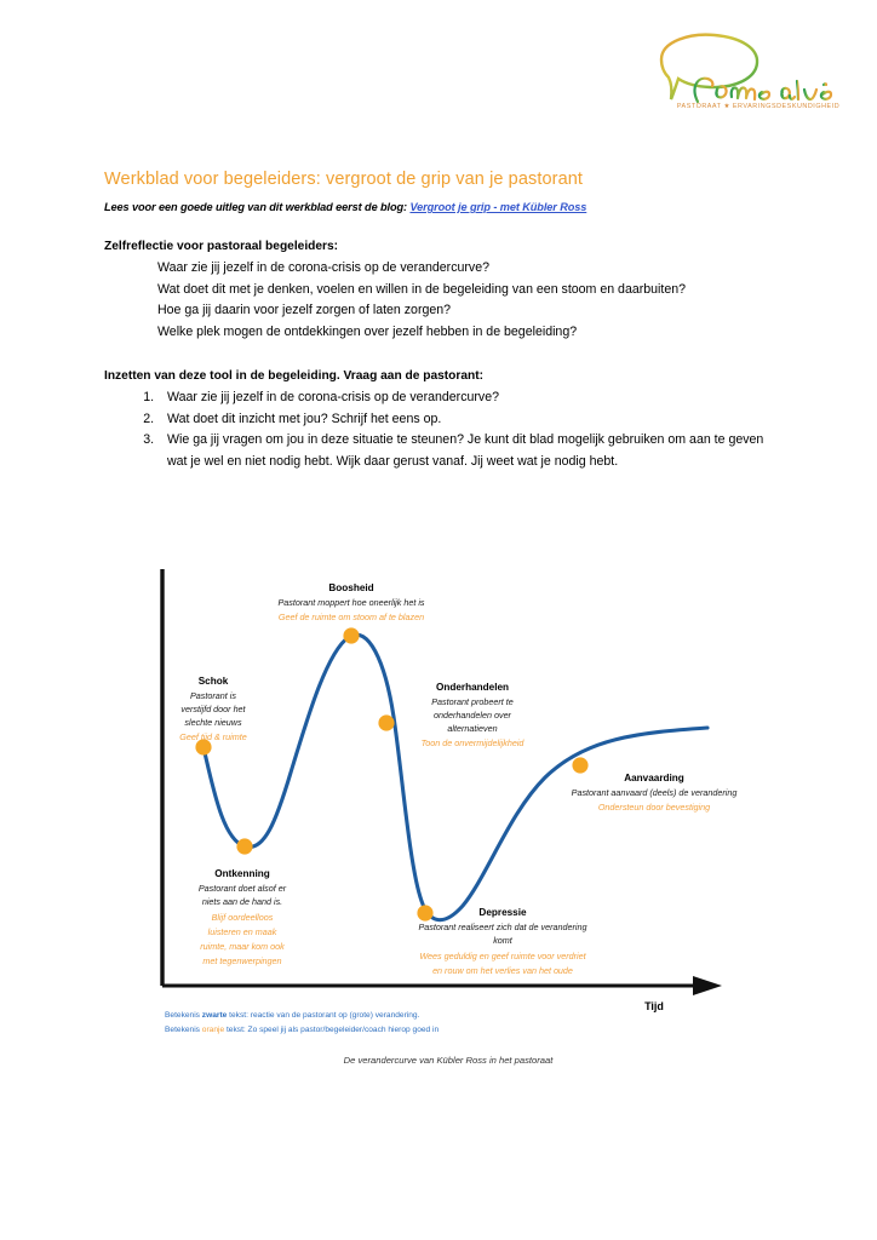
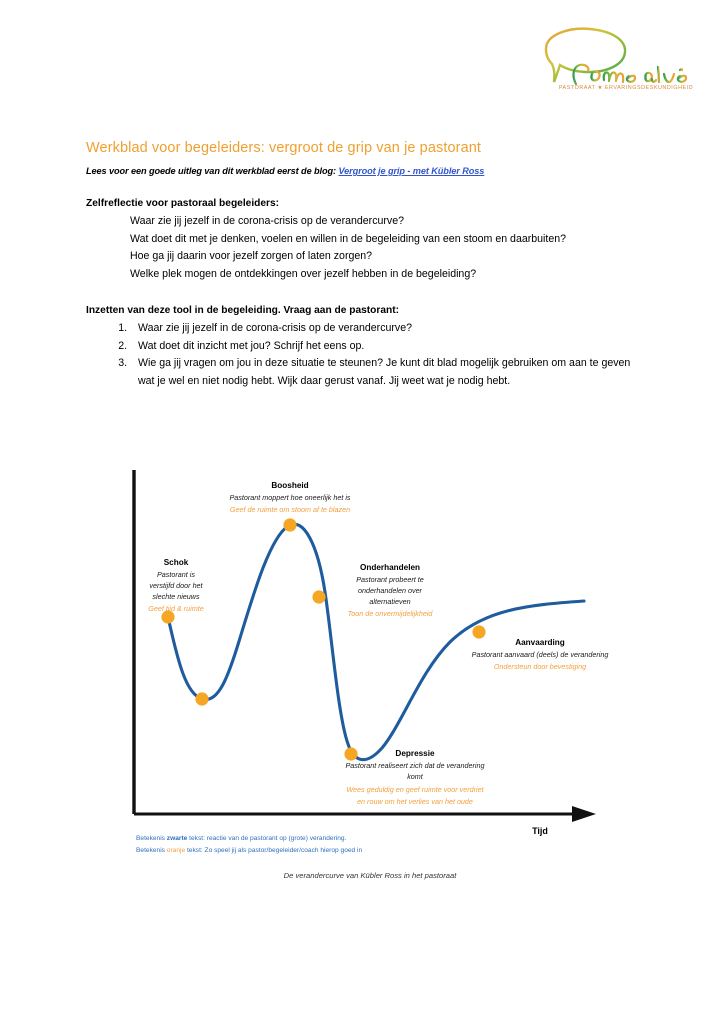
  Werkblad voor begeleiders: vergroot de grip van je pastorant
  Lees voor een goede uitleg van dit werkblad eerst de blog: Vergroot je grip - met Kübler Ross
  Zelfreflectie voor pastoraal begeleiders:
  Waar zie jij jezelf in de corona-crisis op de verandercurve?
  Wat doet dit met je denken, voelen en willen in de begeleiding van een stoom en daarbuiten?
  Hoe ga jij daarin voor jezelf zorgen of laten zorgen?
  Welke plek mogen de ontdekkingen over jezelf hebben in de begeleiding?
  Inzetten van deze tool in de begeleiding. Vraag aan de pastorant:
  Waar zie jij jezelf in de corona-crisis op de verandercurve?
  Wat doet dit inzicht met jou? Schrijf het eens op.
  Wie ga jij vragen om jou in deze situatie te steunen? Je kunt dit blad mogelijk gebruiken om aan te geven wat je wel en niet nodig hebt. Wijk daar gerust vanaf. Jij weet wat je nodig hebt.
  Tijd
  Boosheid
  Pastorant moppert hoe oneerlijk het is
  Geef de ruimte om stoom af te blazen
  Schok
  Pastorant is
  verstijfd door het
  slechte nieuws
  Geef tijd & ruimte
  Onderhandelen
  Pastorant probeert te
  onderhandelen over
  alternatieven
  Toon de onvermijdelijkheid
  Aanvaarding
  Pastorant aanvaard (deels) de verandering
  Ondersteun door bevestiging
- Ontkenning
- Pastorant doet alsof er
- niets aan de hand is.
- Blijf oordeelloos
- luisteren en maak
- ruimte, maar kom ook
- met tegenwerpingen
  Depressie
  Pastorant realiseert zich dat de verandering
  komt
  Wees geduldig en geef ruimte voor verdriet
  en rouw om het verlies van het oude
  De verandercurve van Kübler Ross in het pastoraat
